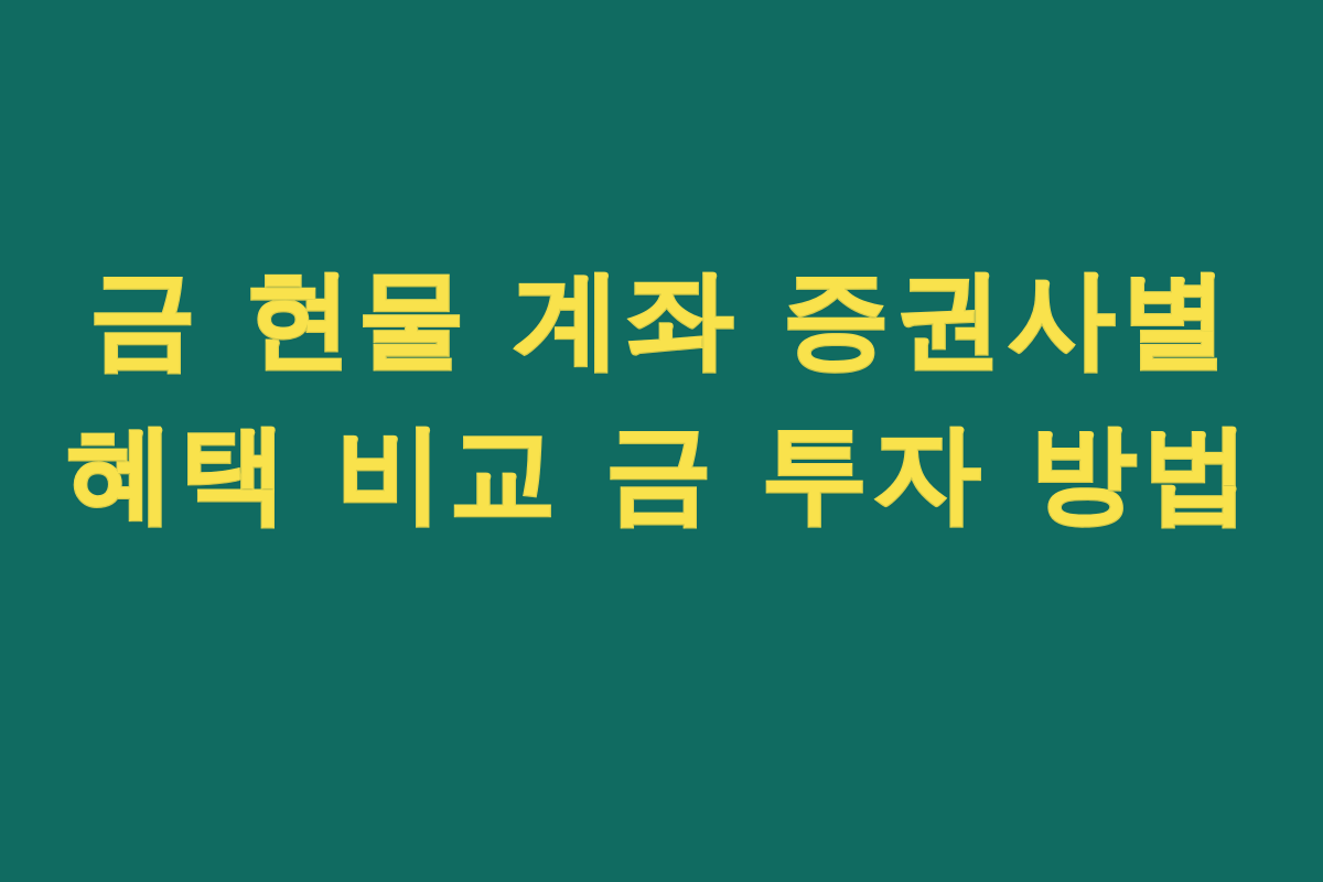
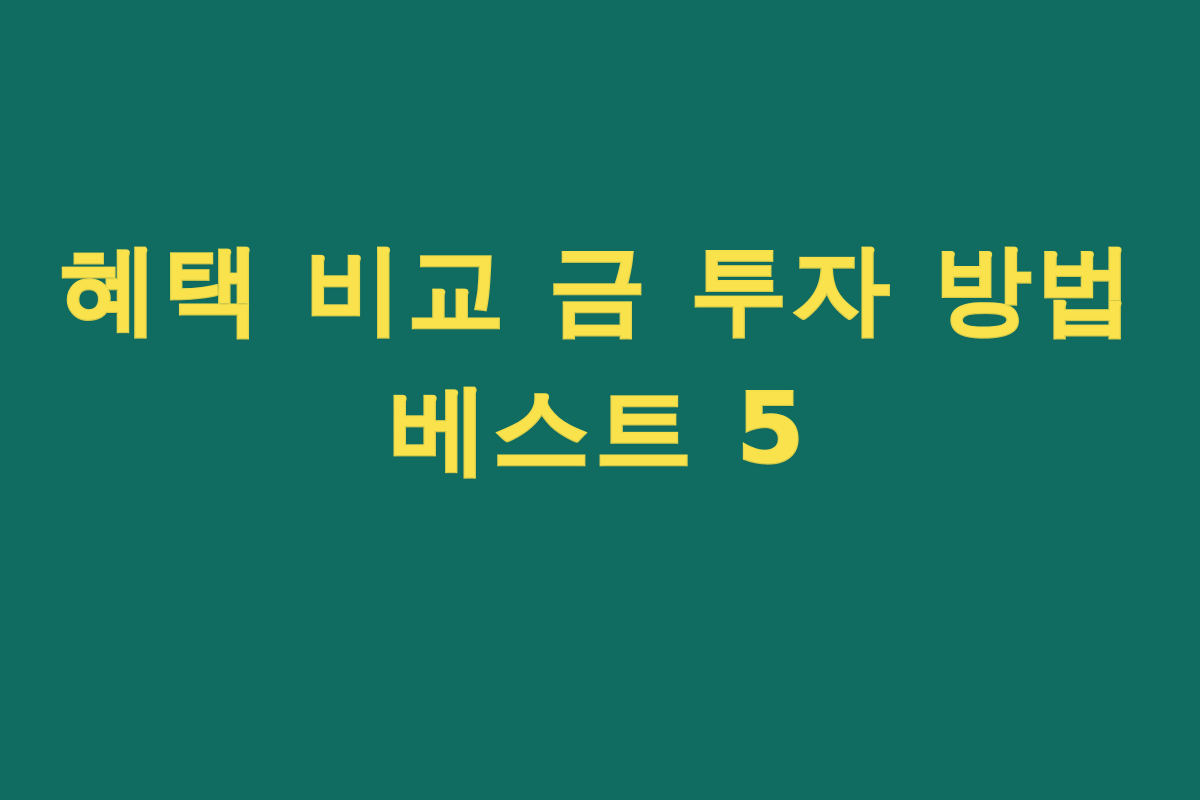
- 금 현물 계좌 증권사별
  혜택 비교 금 투자 방법
+ 베스트 5
